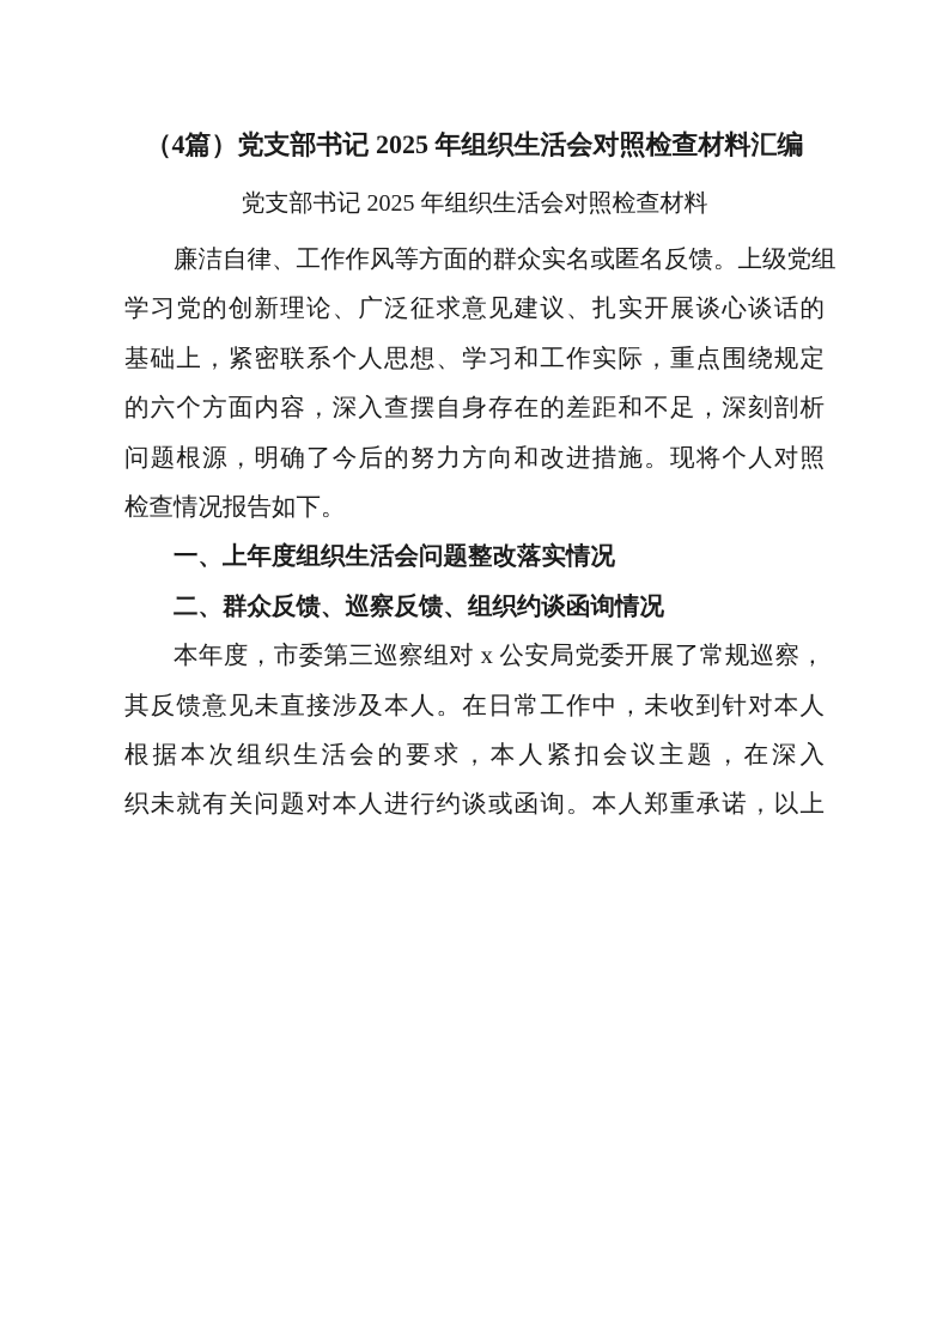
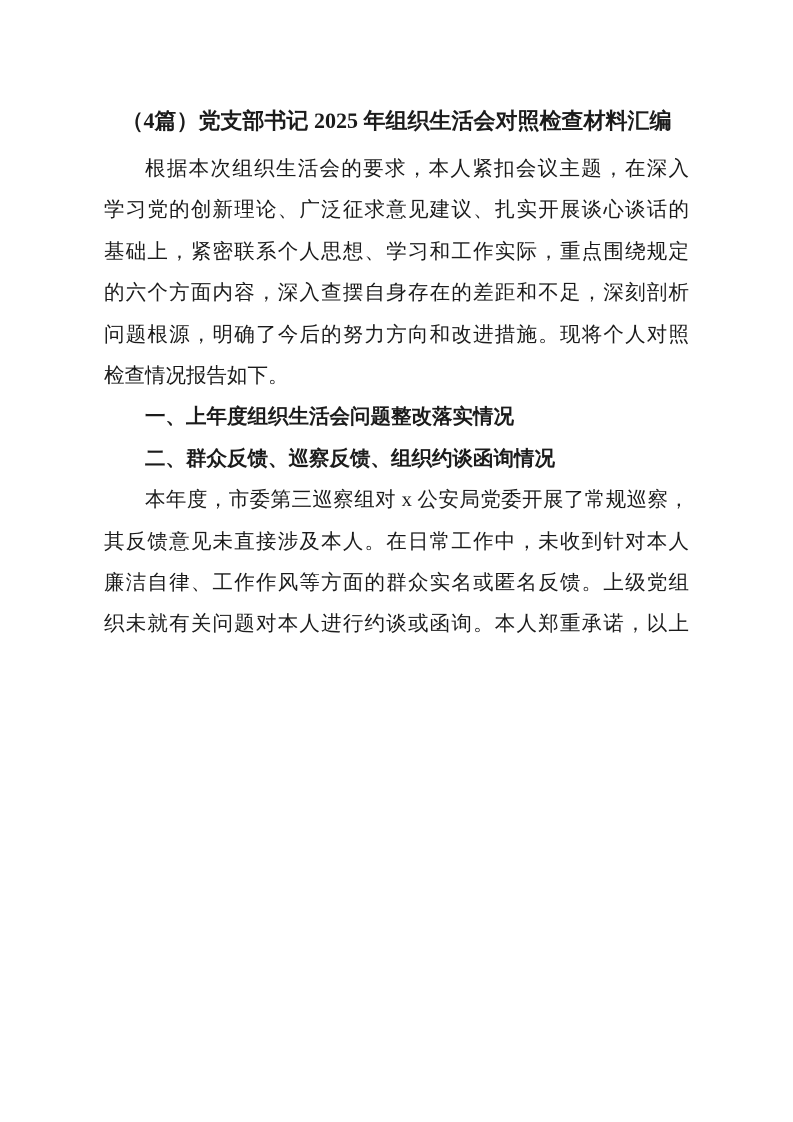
  （4篇）党支部书记 2025 年组织生活会对照检查材料汇编
- 党支部书记 2025 年组织生活会对照检查材料
- 廉洁自律、工作作风等方面的群众实名或匿名反馈。上级党组
+ 根据本次组织生活会的要求，本人紧扣会议主题，在深入
  学习党的创新理论、广泛征求意见建议、扎实开展谈心谈话的
  基础上，紧密联系个人思想、学习和工作实际，重点围绕规定
  的六个方面内容，深入查摆自身存在的差距和不足，深刻剖析
  问题根源，明确了今后的努力方向和改进措施。现将个人对照
  检查情况报告如下。
  一、上年度组织生活会问题整改落实情况
  二、群众反馈、巡察反馈、组织约谈函询情况
  本年度，市委第三巡察组对 x 公安局党委开展了常规巡察，
  其反馈意见未直接涉及本人。在日常工作中，未收到针对本人
- 根据本次组织生活会的要求，本人紧扣会议主题，在深入
+ 廉洁自律、工作作风等方面的群众实名或匿名反馈。上级党组
  织未就有关问题对本人进行约谈或函询。本人郑重承诺，以上
